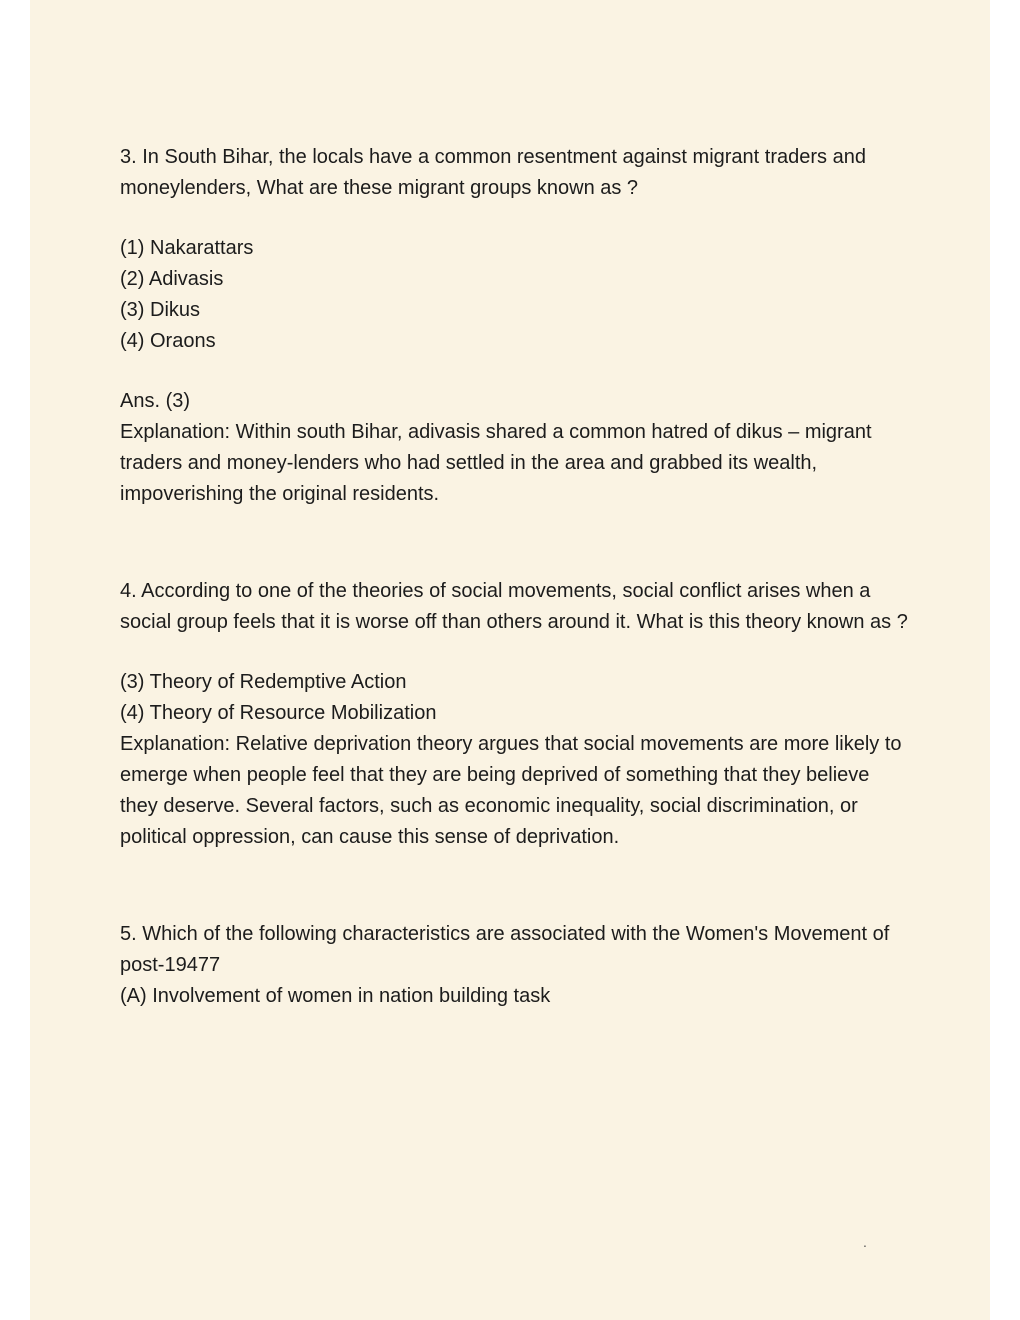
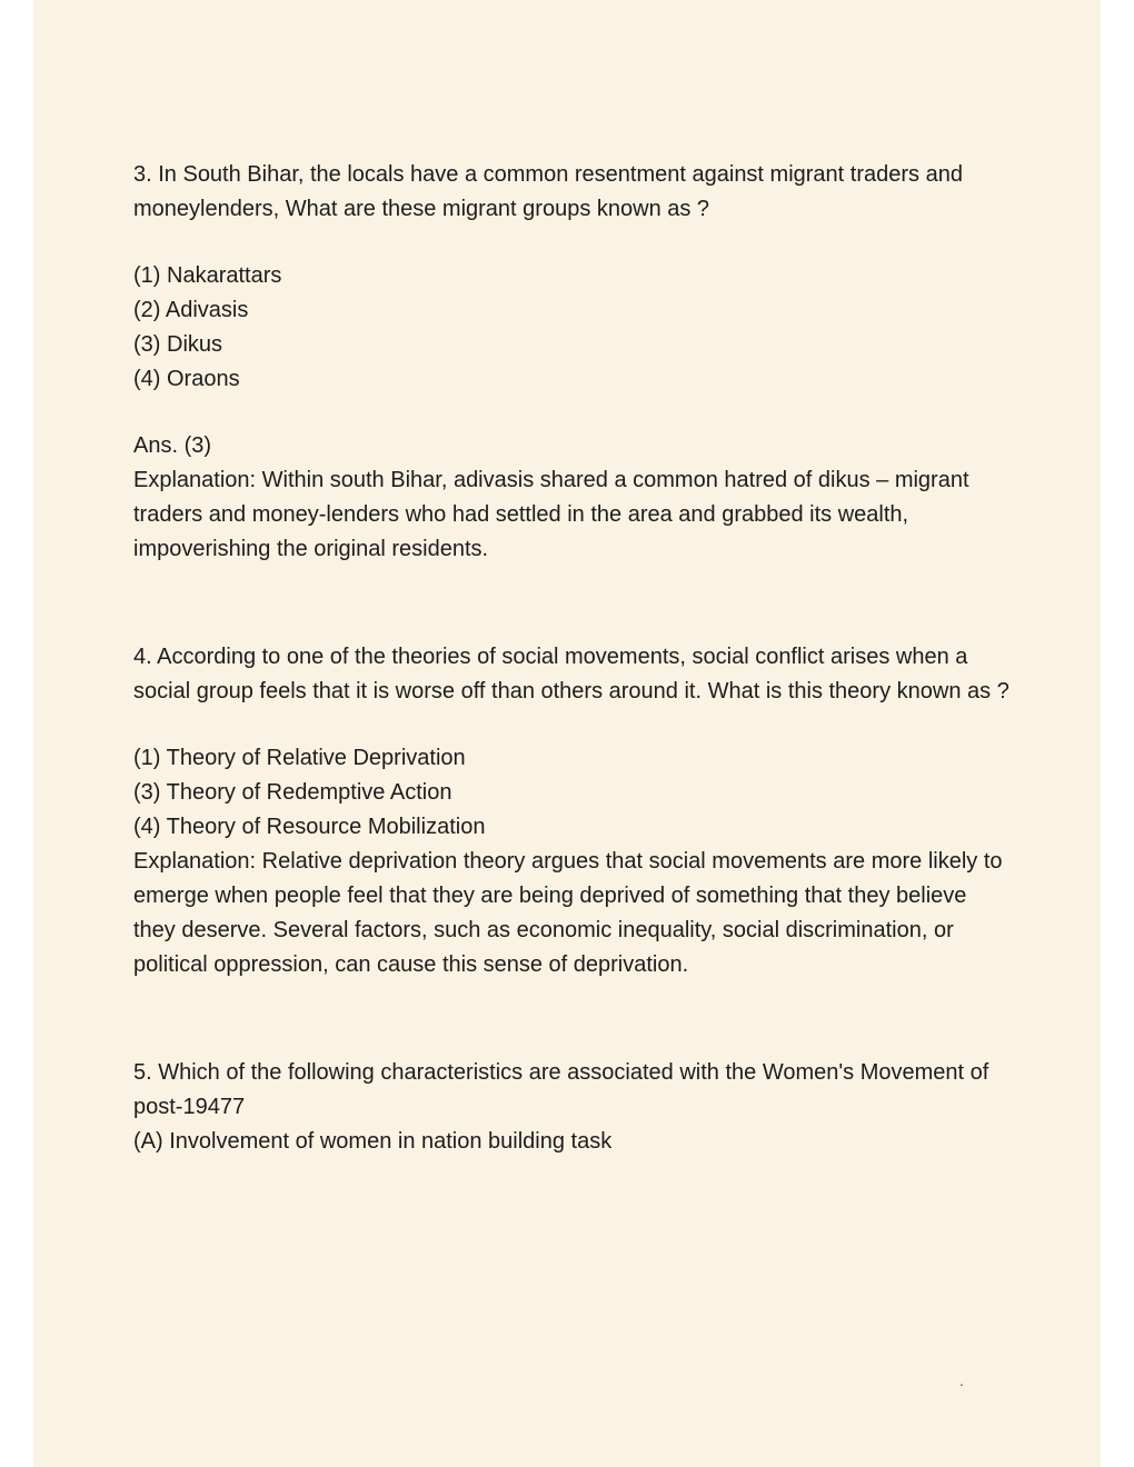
  3. In South Bihar, the locals have a common resentment against migrant traders and moneylenders, What are these migrant groups known as ?
  (1) Nakarattars
  (2) Adivasis
  (3) Dikus
  (4) Oraons
  Ans. (3)
  Explanation: Within south Bihar, adivasis shared a common hatred of dikus – migrant traders and money-lenders who had settled in the area and grabbed its wealth, impoverishing the original residents.
  4. According to one of the theories of social movements, social conflict arises when a social group feels that it is worse off than others around it. What is this theory known as ?
+ (1) Theory of Relative Deprivation
  (3) Theory of Redemptive Action
  (4) Theory of Resource Mobilization
  Explanation: Relative deprivation theory argues that social movements are more likely to emerge when people feel that they are being deprived of something that they believe they deserve. Several factors, such as economic inequality, social discrimination, or political oppression, can cause this sense of deprivation.
  5. Which of the following characteristics are associated with the Women's Movement of post-19477
  (A) Involvement of women in nation building task
  .
